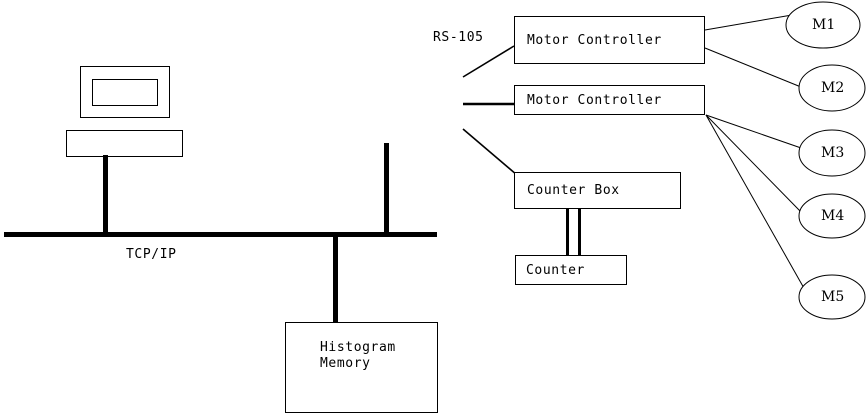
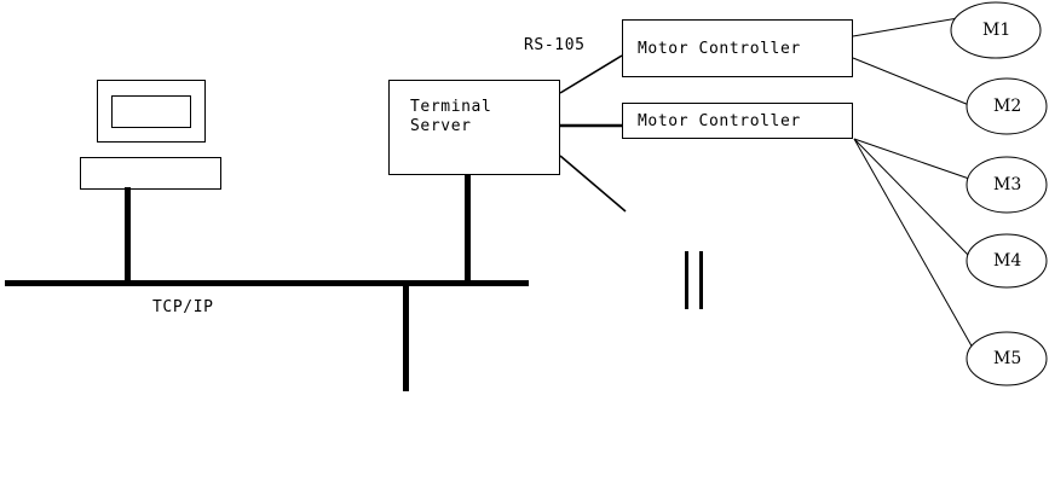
  TCP/IP
+ Terminal
+ Server
  RS-105
  Motor Controller
  Motor Controller
- Counter Box
- Counter
- Histogram
- Memory
  M1
  M2
  M3
  M4
  M5
